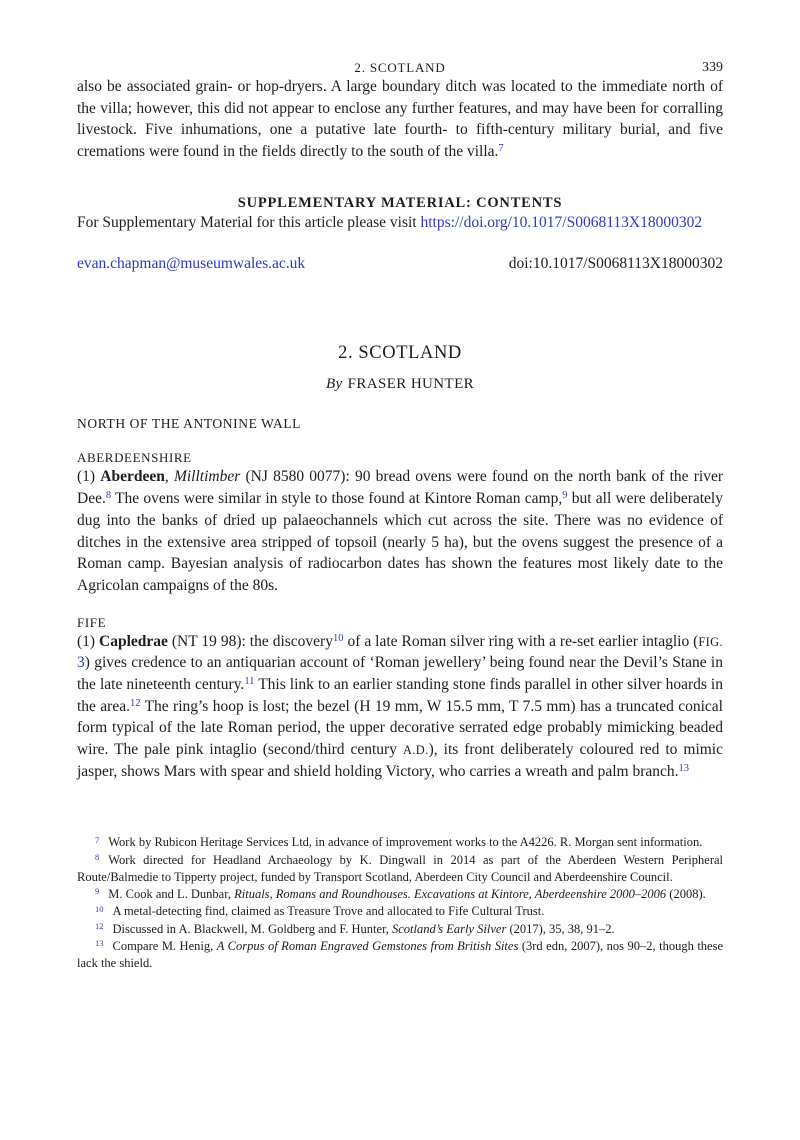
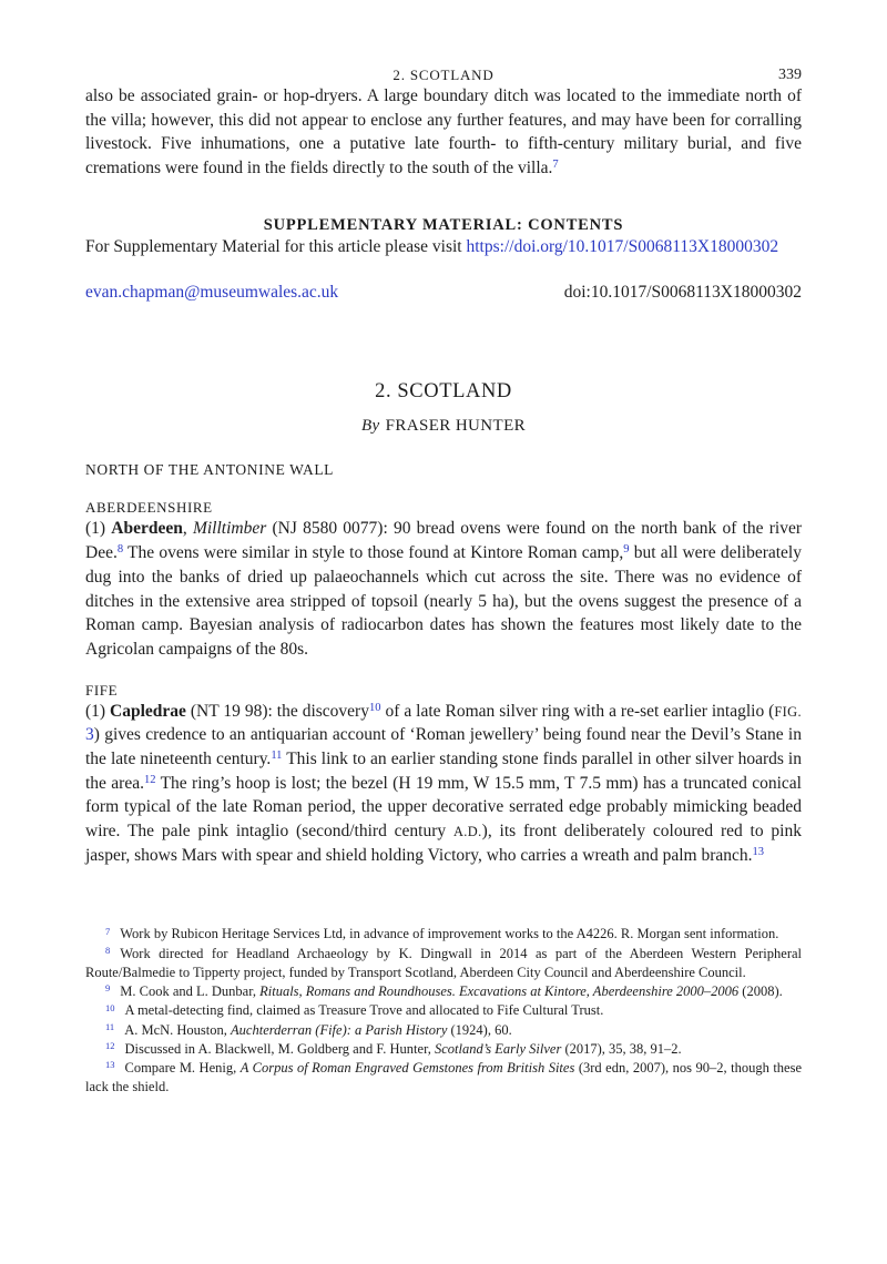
  2. SCOTLAND
  339
  also be associated grain- or hop-dryers. A large boundary ditch was located to the immediate north of the villa; however, this did not appear to enclose any further features, and may have been for corralling livestock. Five inhumations, one a putative late fourth- to fifth-century military burial, and five cremations were found in the fields directly to the south of the villa.7
  SUPPLEMENTARY MATERIAL: CONTENTS
  For Supplementary Material for this article please visit https://doi.org/10.1017/S0068113X18000302
  evan.chapman@museumwales.ac.uk
  doi:10.1017/S0068113X18000302
  2. SCOTLAND
  By FRASER HUNTER
  NORTH OF THE ANTONINE WALL
  ABERDEENSHIRE
  (1) Aberdeen, Milltimber (NJ 8580 0077): 90 bread ovens were found on the north bank of the river Dee.8 The ovens were similar in style to those found at Kintore Roman camp,9 but all were deliberately dug into the banks of dried up palaeochannels which cut across the site. There was no evidence of ditches in the extensive area stripped of topsoil (nearly 5 ha), but the ovens suggest the presence of a Roman camp. Bayesian analysis of radiocarbon dates has shown the features most likely date to the Agricolan campaigns of the 80s.
  FIFE
- (1) Capledrae (NT 19 98): the discovery10 of a late Roman silver ring with a re-set earlier intaglio (FIG. 3) gives credence to an antiquarian account of ‘Roman jewellery’ being found near the Devil’s Stane in the late nineteenth century.11 This link to an earlier standing stone finds parallel in other silver hoards in the area.12 The ring’s hoop is lost; the bezel (H 19 mm, W 15.5 mm, T 7.5 mm) has a truncated conical form typical of the late Roman period, the upper decorative serrated edge probably mimicking beaded wire. The pale pink intaglio (second/third century A.D.), its front deliberately coloured red to mimic jasper, shows Mars with spear and shield holding Victory, who carries a wreath and palm branch.13
+ (1) Capledrae (NT 19 98): the discovery10 of a late Roman silver ring with a re-set earlier intaglio (FIG. 3) gives credence to an antiquarian account of ‘Roman jewellery’ being found near the Devil’s Stane in the late nineteenth century.11 This link to an earlier standing stone finds parallel in other silver hoards in the area.12 The ring’s hoop is lost; the bezel (H 19 mm, W 15.5 mm, T 7.5 mm) has a truncated conical form typical of the late Roman period, the upper decorative serrated edge probably mimicking beaded wire. The pale pink intaglio (second/third century A.D.), its front deliberately coloured red to pink jasper, shows Mars with spear and shield holding Victory, who carries a wreath and palm branch.13
  7 Work by Rubicon Heritage Services Ltd, in advance of improvement works to the A4226. R. Morgan sent information.
  8 Work directed for Headland Archaeology by K. Dingwall in 2014 as part of the Aberdeen Western Peripheral Route/Balmedie to Tipperty project, funded by Transport Scotland, Aberdeen City Council and Aberdeenshire Council.
  9 M. Cook and L. Dunbar, Rituals, Romans and Roundhouses. Excavations at Kintore, Aberdeenshire 2000–2006 (2008).
  10 A metal-detecting find, claimed as Treasure Trove and allocated to Fife Cultural Trust.
+ 11 A. McN. Houston, Auchterderran (Fife): a Parish History (1924), 60.
  12 Discussed in A. Blackwell, M. Goldberg and F. Hunter, Scotland’s Early Silver (2017), 35, 38, 91–2.
  13 Compare M. Henig, A Corpus of Roman Engraved Gemstones from British Sites (3rd edn, 2007), nos 90–2, though these lack the shield.
